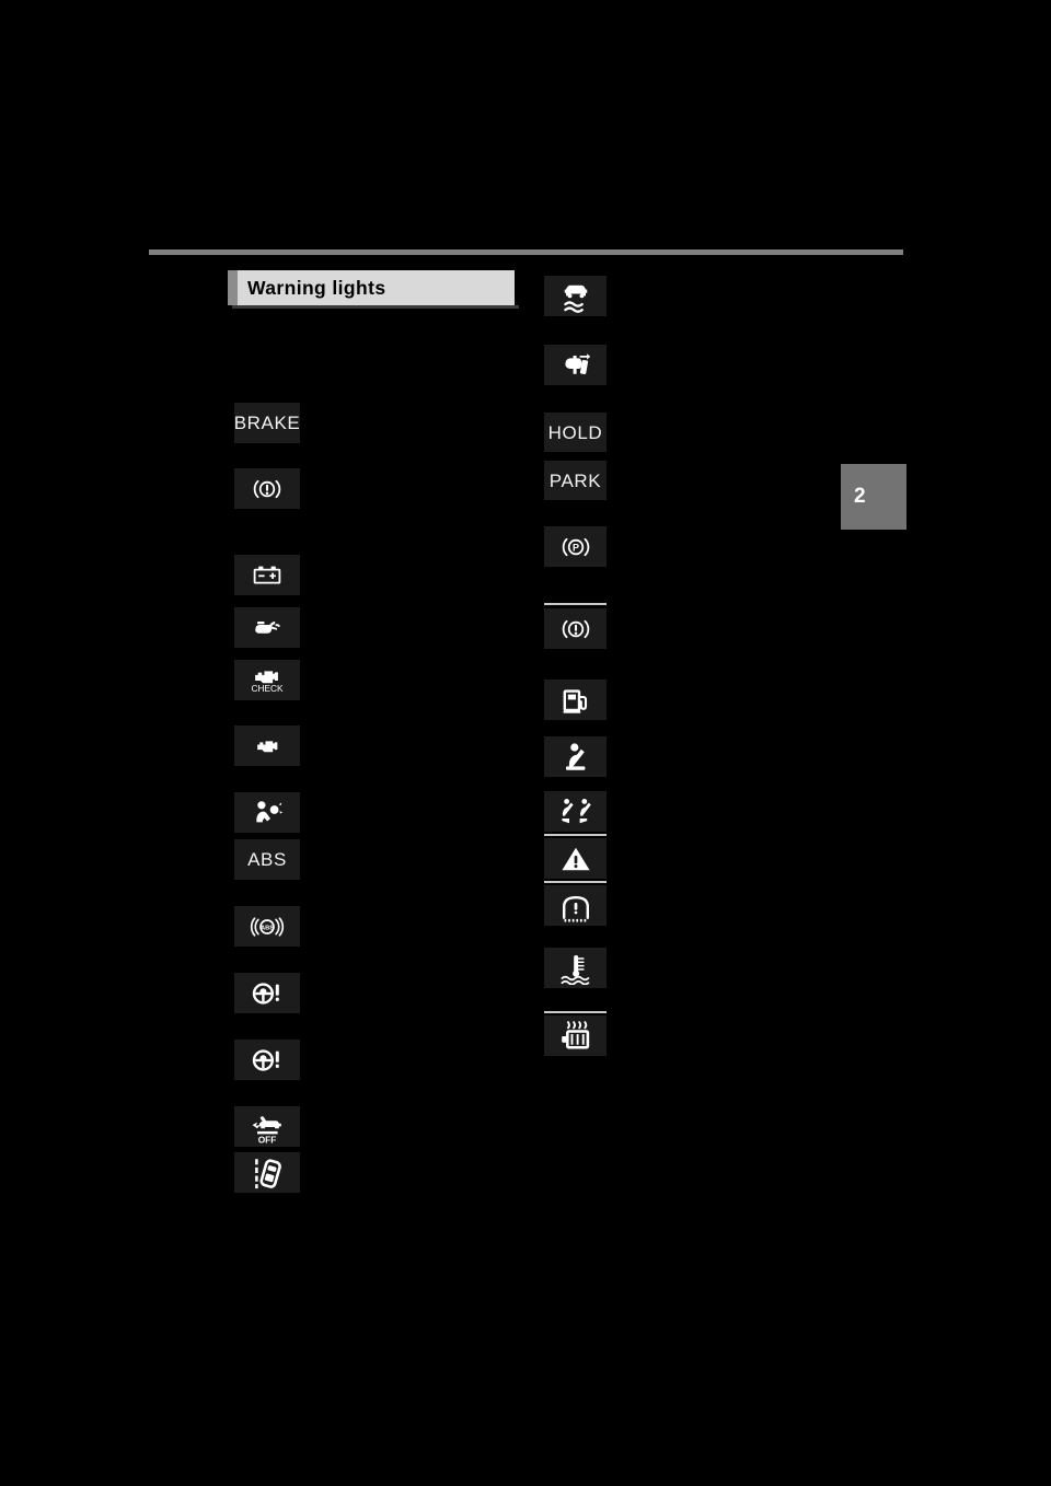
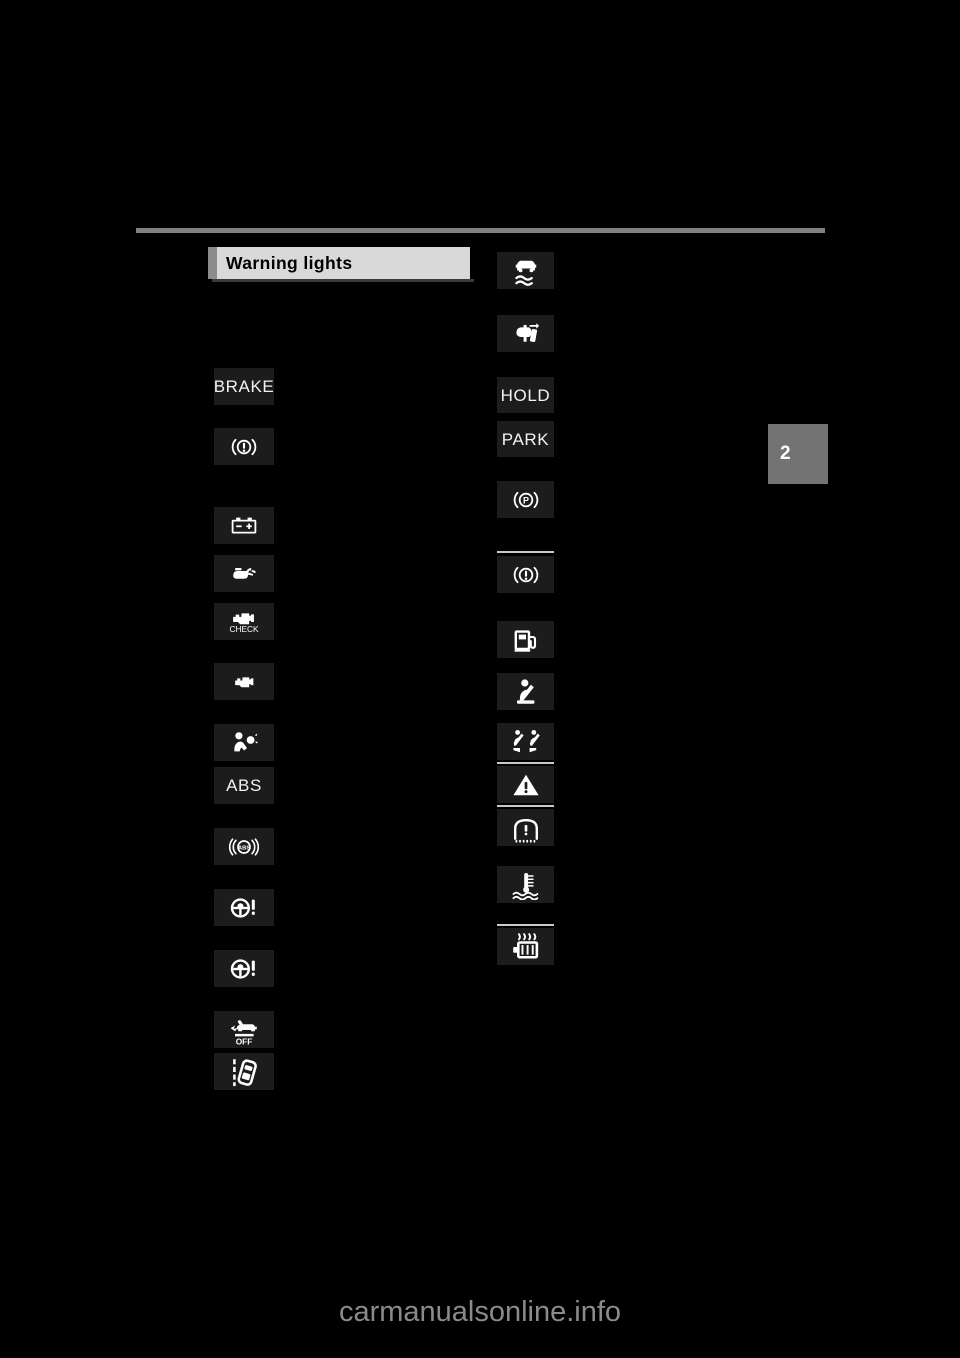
  Warning lights
  2
  BRAKE
  CHECK
  ABS
  OFF
  HOLD
  PARK
  P
+ carmanualsonline.info
